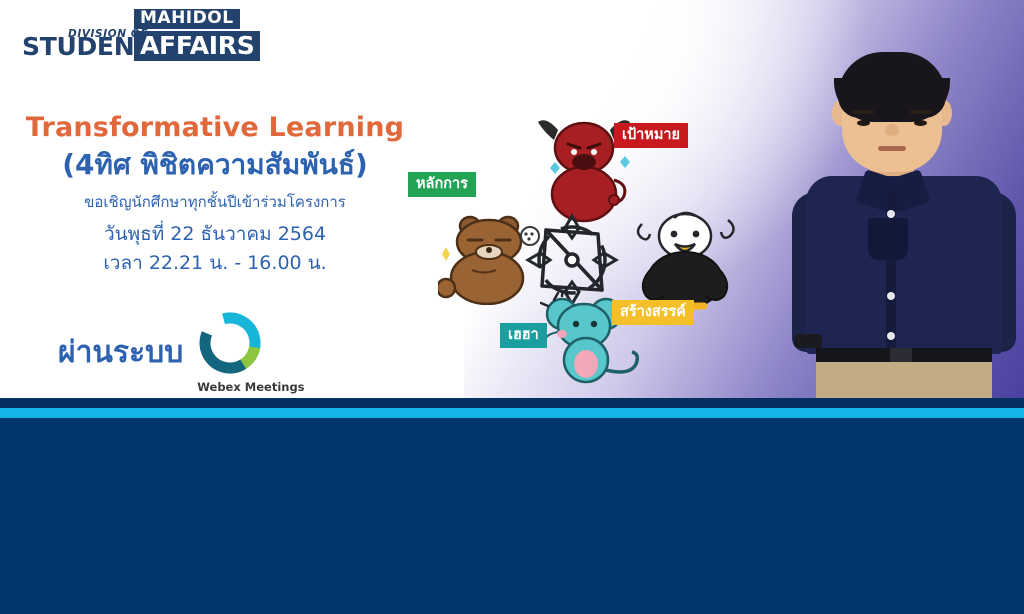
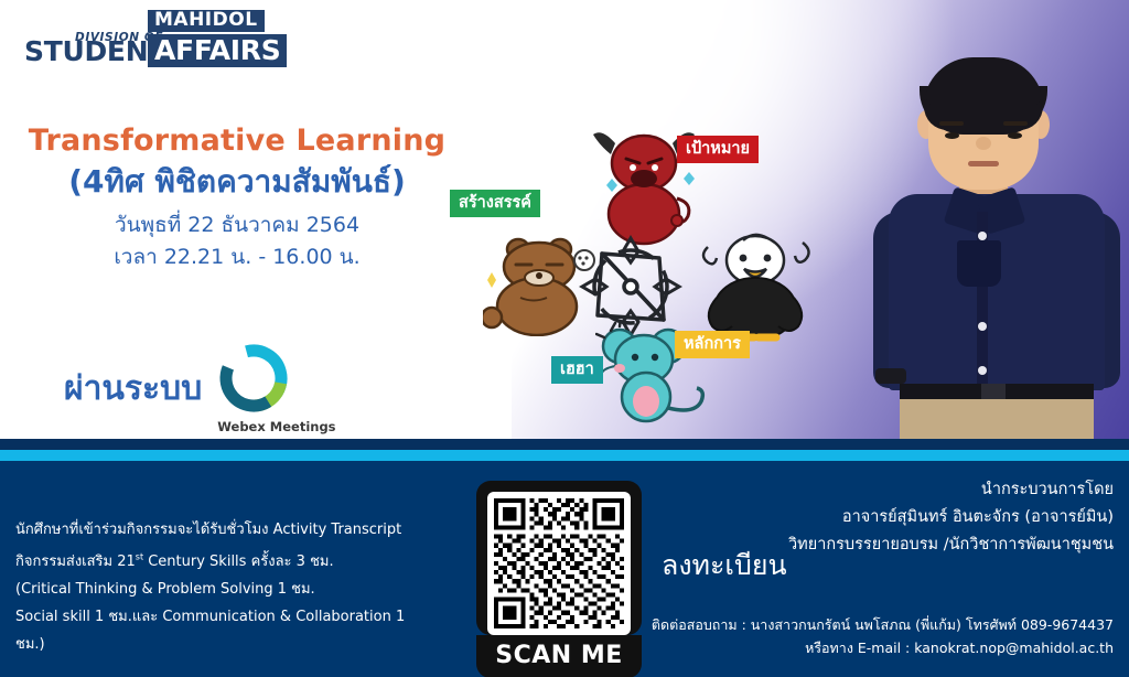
  MAHIDOL
  DIVISION
  STUDEN
  AFFAIRS
  Transformative Learning
  (4ทิศ พิชิตความสัมพันธ์)
- ขอเชิญนักศึกษาทุกชั้นปีเข้าร่วมโครงการ
  วันพุธที่ 22 ธันวาคม 2564
  เวลา 22.21 น. - 16.00 น.
  ผ่านระบบ
  Webex Meetings
- หลักการ
+ สร้างสรรค์
  เป้าหมาย
- สร้างสรรค์
+ หลักการ
  เฮฮา
+ นักศึกษาที่เข้าร่วมกิจกรรมจะได้รับชั่วโมง Activity Transcript
+ กิจกรรมส่งเสริม 21st Century Skills ครั้งละ 3 ชม.
+ (Critical Thinking & Problem Solving 1 ชม.
+ Social skill 1 ชม.และ Communication & Collaboration 1 ชม.)
+ SCAN ME
+ ลงทะเบียน
+ นำกระบวนการโดย
+ อาจารย์สุมินทร์ อินตะจักร (อาจารย์มิน)
+ วิทยากรบรรยายอบรม /นักวิชาการพัฒนาชุมชน
+ ติดต่อสอบถาม : นางสาวกนกรัตน์ นพโสภณ (พี่แก้ม) โทรศัพท์ 089-9674437
+ หรือทาง E-mail : kanokrat.nop@mahidol.ac.th
